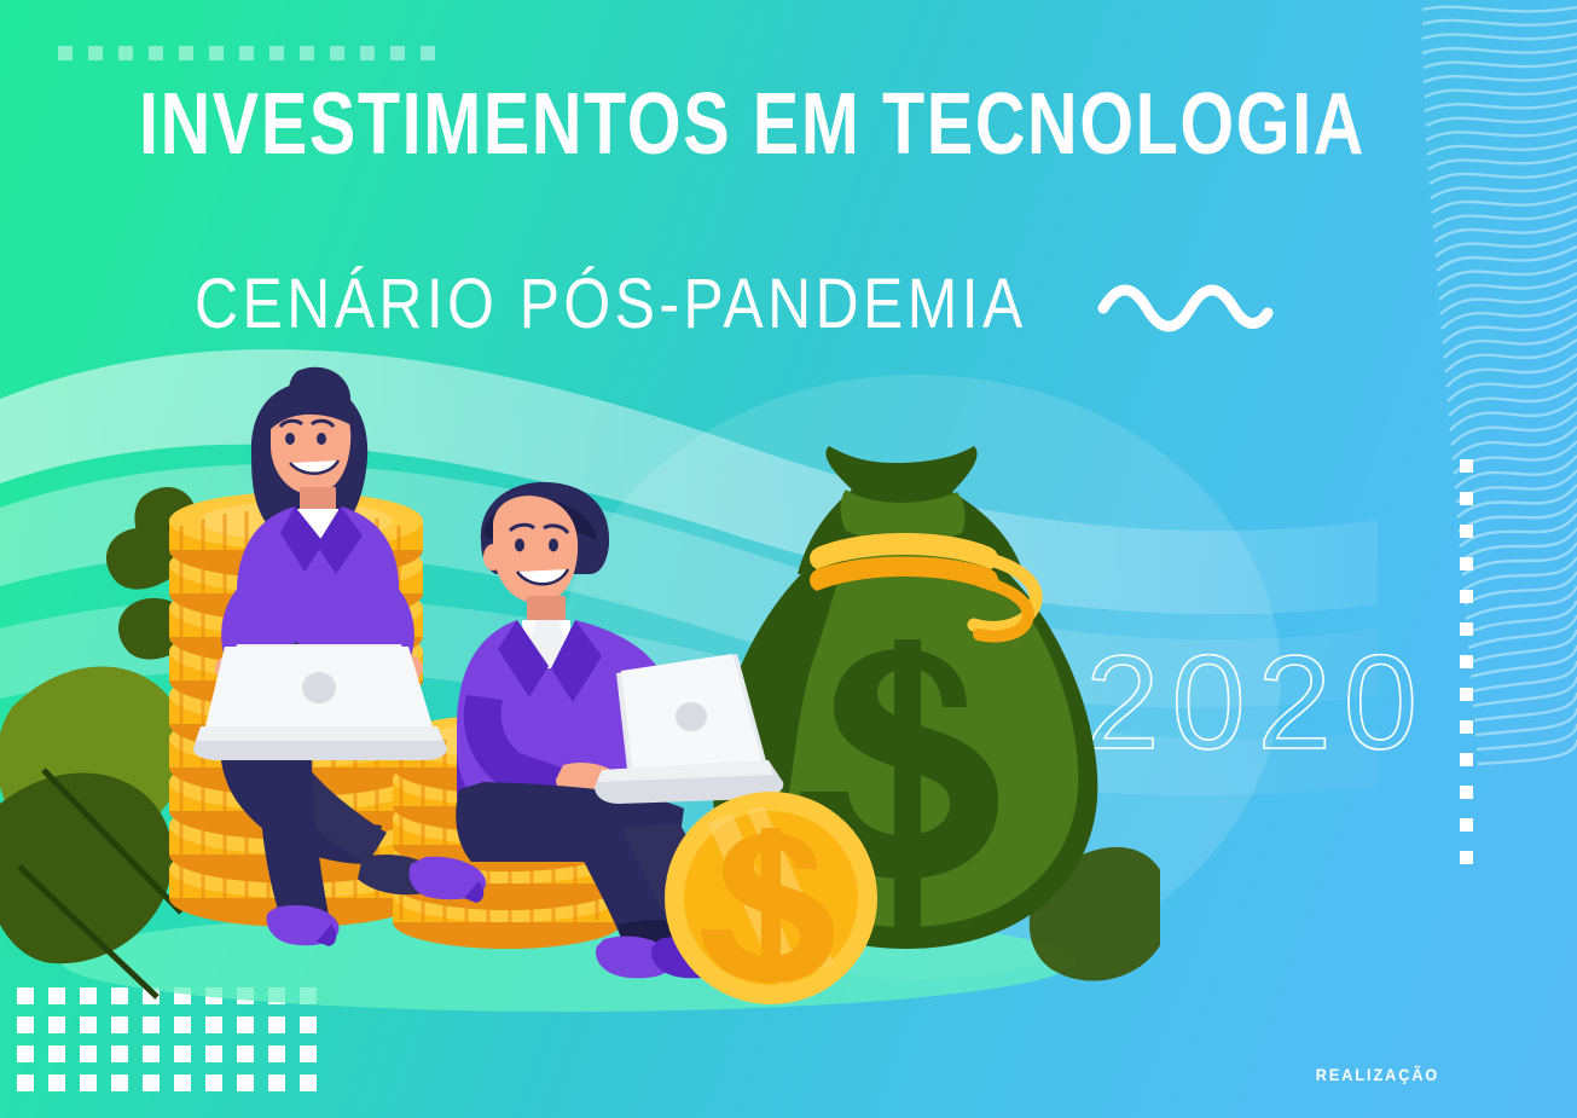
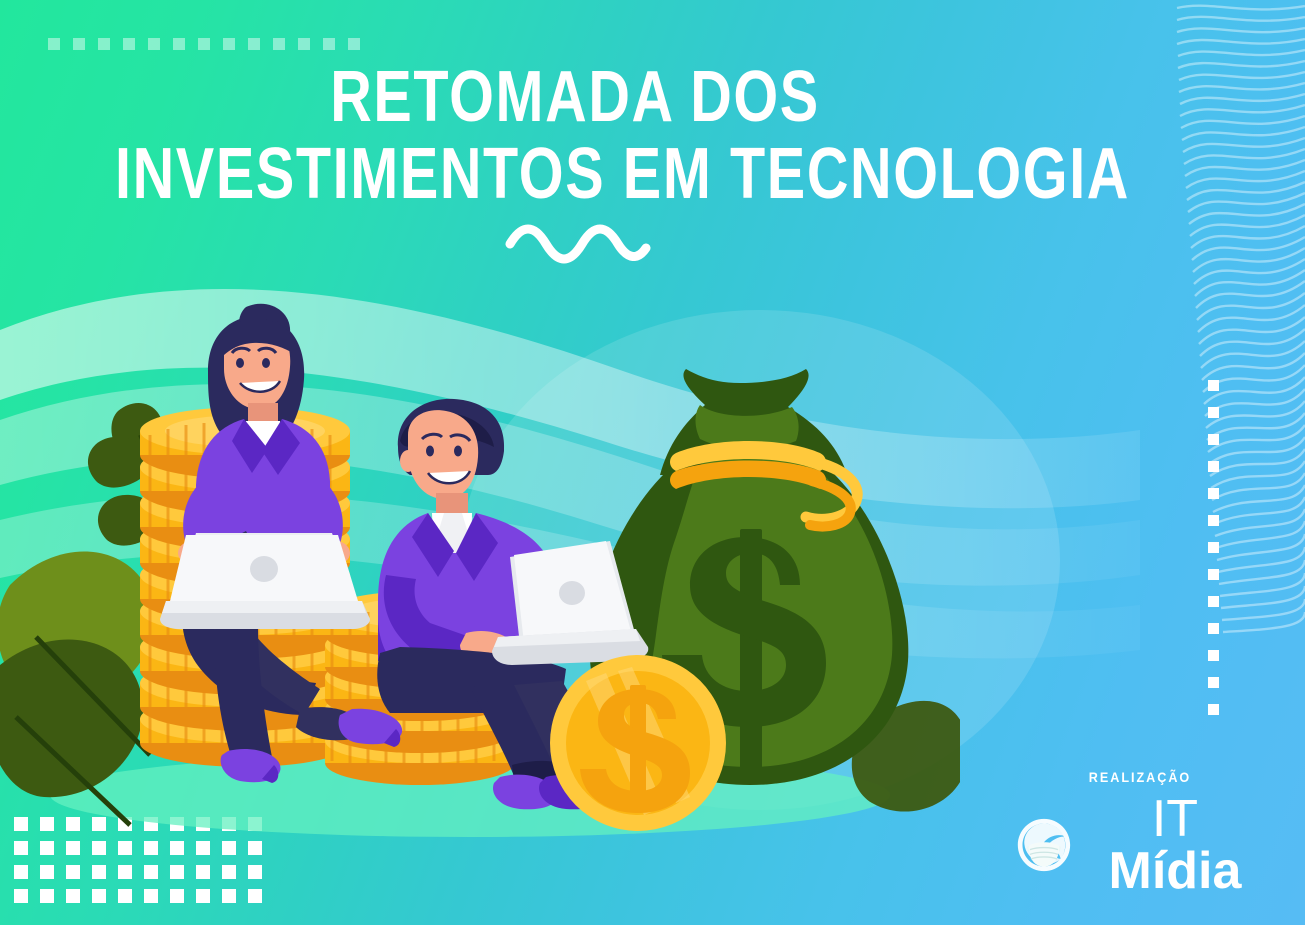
+ RETOMADA DOS
  INVESTIMENTOS EM TECNOLOGIA
- CENÁRIO PÓS-PANDEMIA
- 2020
  REALIZAÇÃO
+ IT Mídia
